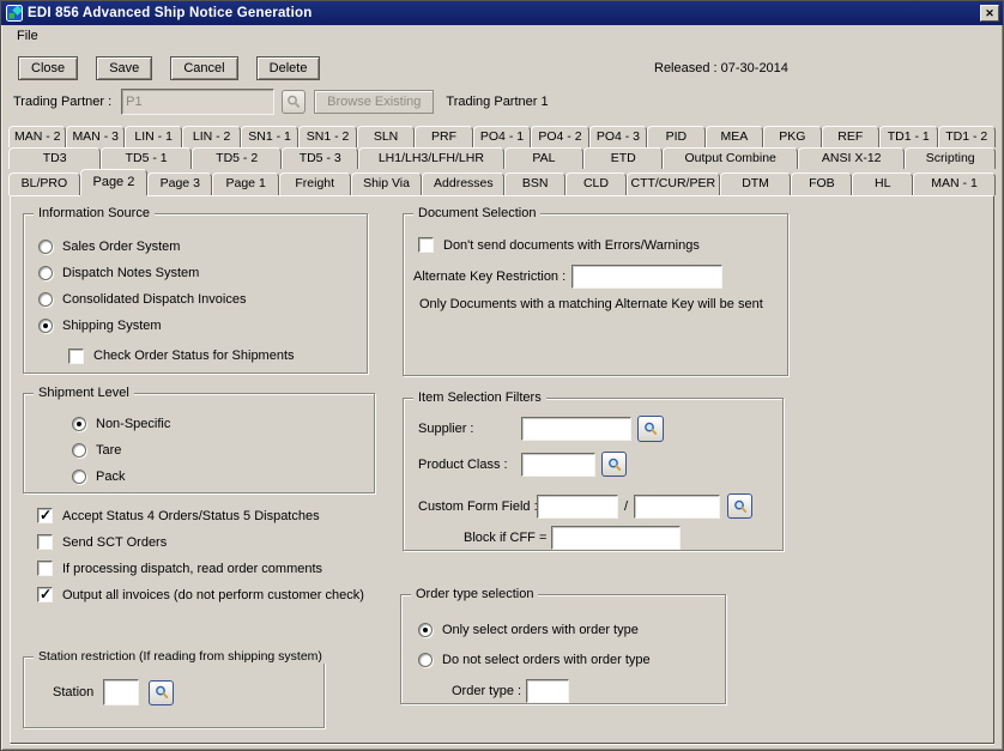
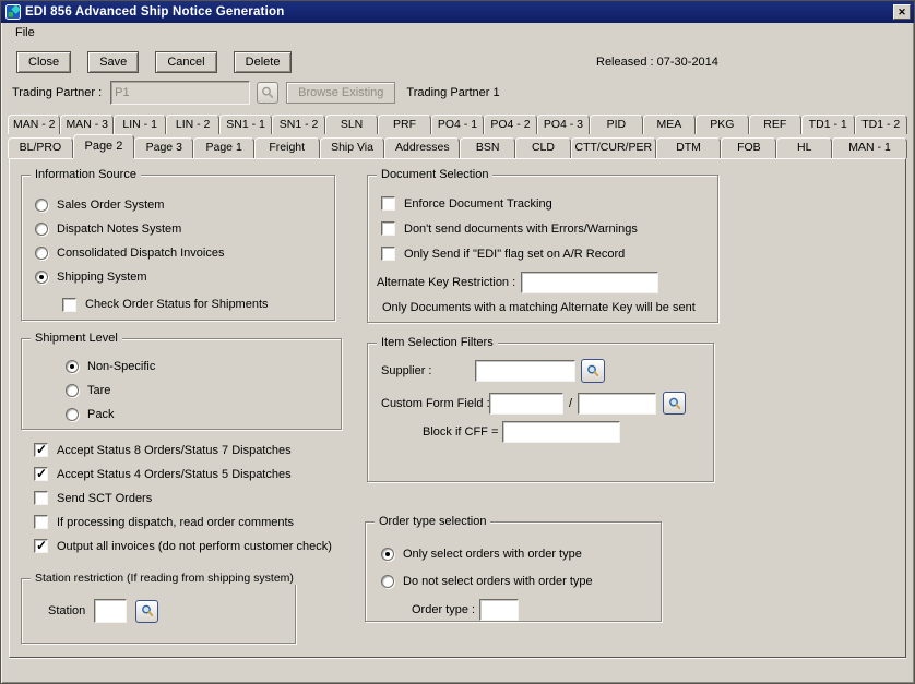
  EDI 856 Advanced Ship Notice Generation
  ✕
  File
  Close Save Cancel Delete
  Released : 07-30-2014
  Trading Partner :
  P1
  Browse Existing
  Trading Partner 1
  MAN - 2
  MAN - 3
  LIN - 1
  LIN - 2
  SN1 - 1
  SN1 - 2
  SLN
  PRF
  PO4 - 1
  PO4 - 2
  PO4 - 3
  PID
  MEA
  PKG
  REF
  TD1 - 1
  TD1 - 2
- TD3
- TD5 - 1
- TD5 - 2
- TD5 - 3
- LH1/LH3/LFH/LHR
- PAL
- ETD
- Output Combine
- ANSI X-12
- Scripting
  BL/PRO
  Page 2
  Page 3
  Page 1
  Freight
  Ship Via
  Addresses
  BSN
  CLD
  CTT/CUR/PER
  DTM
  FOB
  HL
  MAN - 1
  Information Source
  Sales Order System
  Dispatch Notes System
  Consolidated Dispatch Invoices
  Shipping System
  Check Order Status for Shipments
  Document Selection
+ Enforce Document Tracking
  Don't send documents with Errors/Warnings
+ Only Send if "EDI" flag set on A/R Record
  Alternate Key Restriction :
  Only Documents with a matching Alternate Key will be sent
  Shipment Level
  Non-Specific
  Tare
  Pack
  Item Selection Filters
  Supplier :
- Product Class :
  Custom Form Field
  /
  Block if CFF =
+ Accept Status 8 Orders/Status 7 Dispatches
  Accept Status 4 Orders/Status 5 Dispatches
  Send SCT Orders
  If processing dispatch, read order comments
  Output all invoices (do not perform customer check)
  Order type selection
  Only select orders with order type
  Do not select orders with order type
  Order type :
  Station restriction (If reading from shipping system)
  Station
